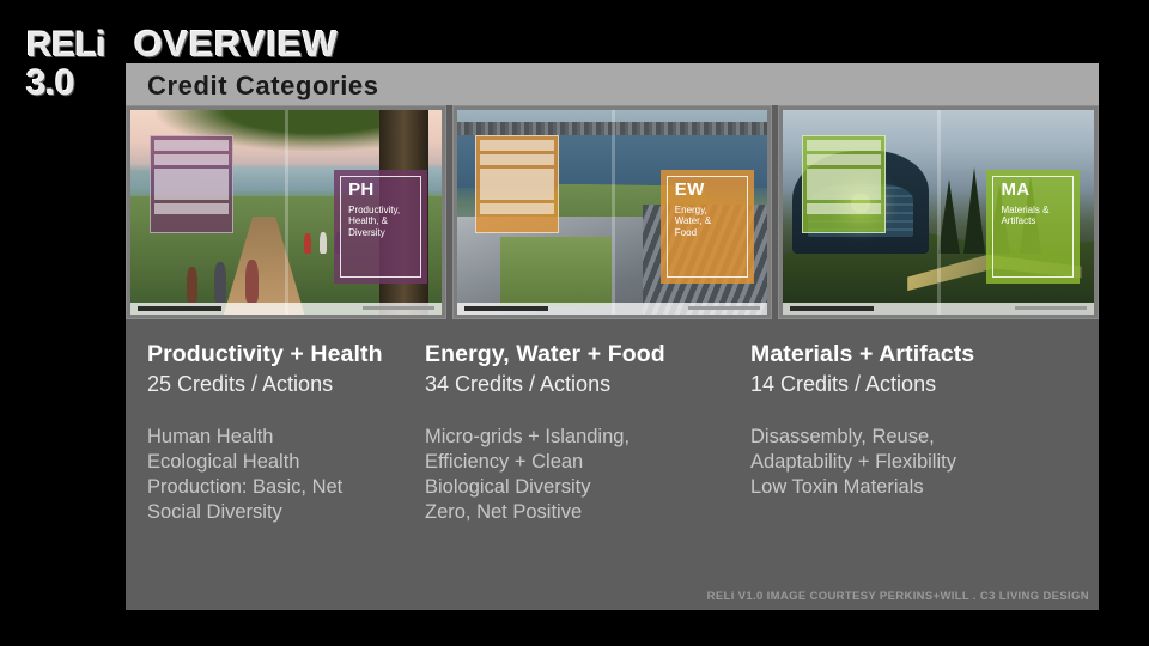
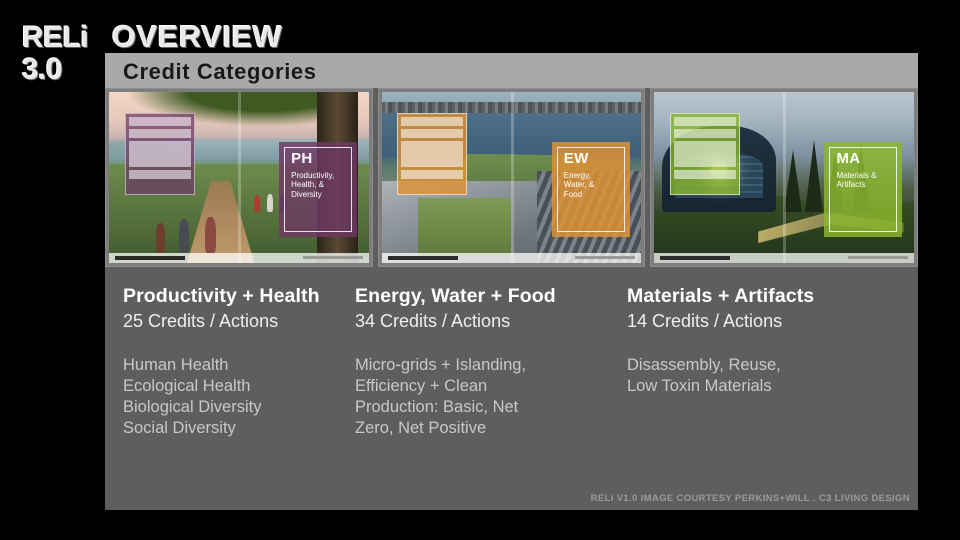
  RELi
  3.0
  OVERVIEW
  Credit Categories
  PH
  Productivity,
  Health, &
  Diversity
  EW
  Energy,
  Water, &
  Food
  MA
  Materials &
  Artifacts
  Productivity + Health
  25 Credits / Actions
  Human Health
  Ecological Health
- Production: Basic, Net
+ Biological Diversity
  Social Diversity
  Energy, Water + Food
  34 Credits / Actions
  Micro-grids + Islanding,
  Efficiency + Clean
- Biological Diversity
+ Production: Basic, Net
  Zero, Net Positive
  Materials + Artifacts
  14 Credits / Actions
  Disassembly, Reuse,
- Adaptability + Flexibility
  Low Toxin Materials
  RELi V1.0 IMAGE COURTESY PERKINS+WILL . C3 LIVING DESIGN
